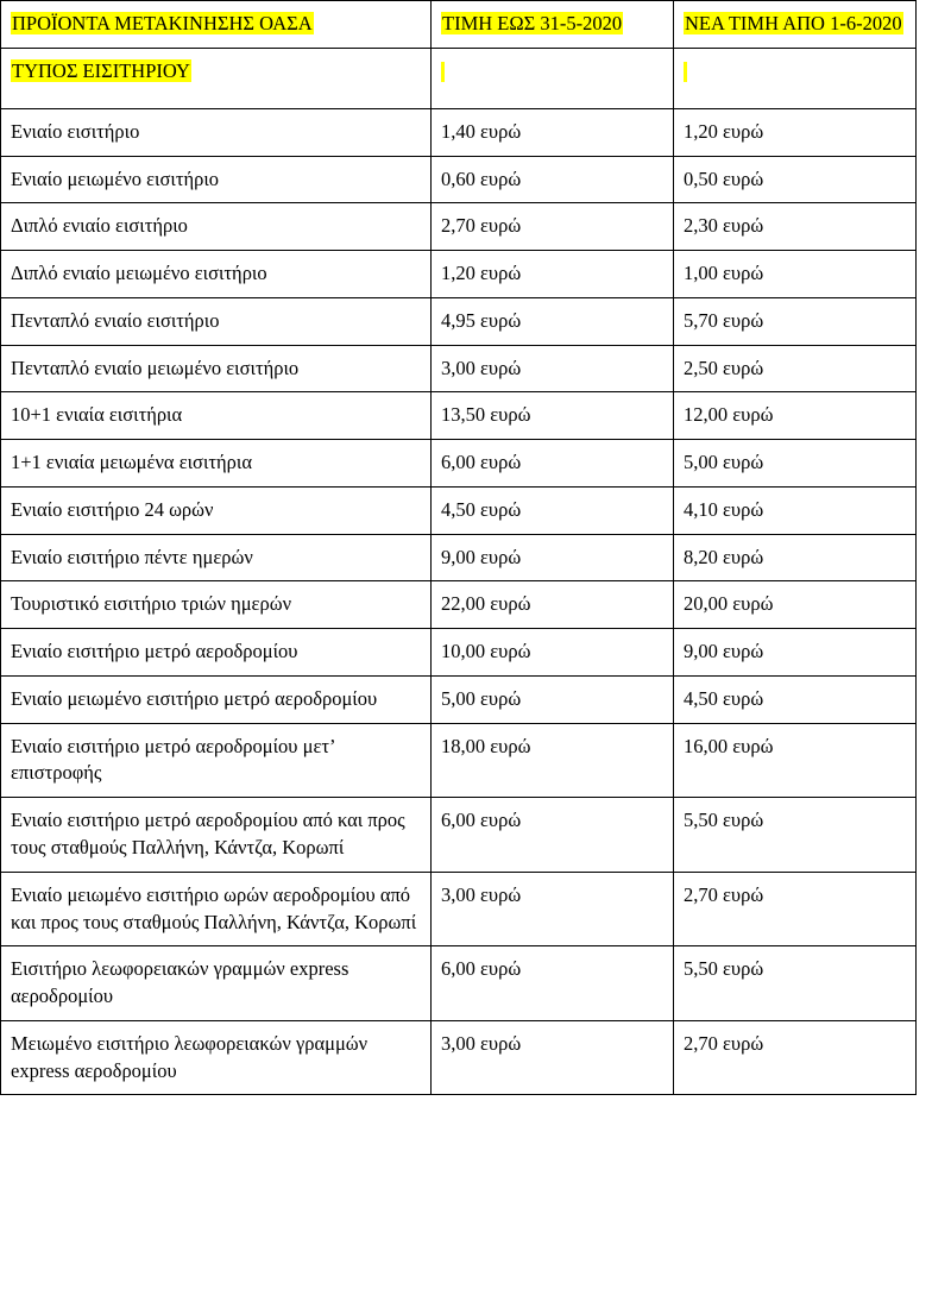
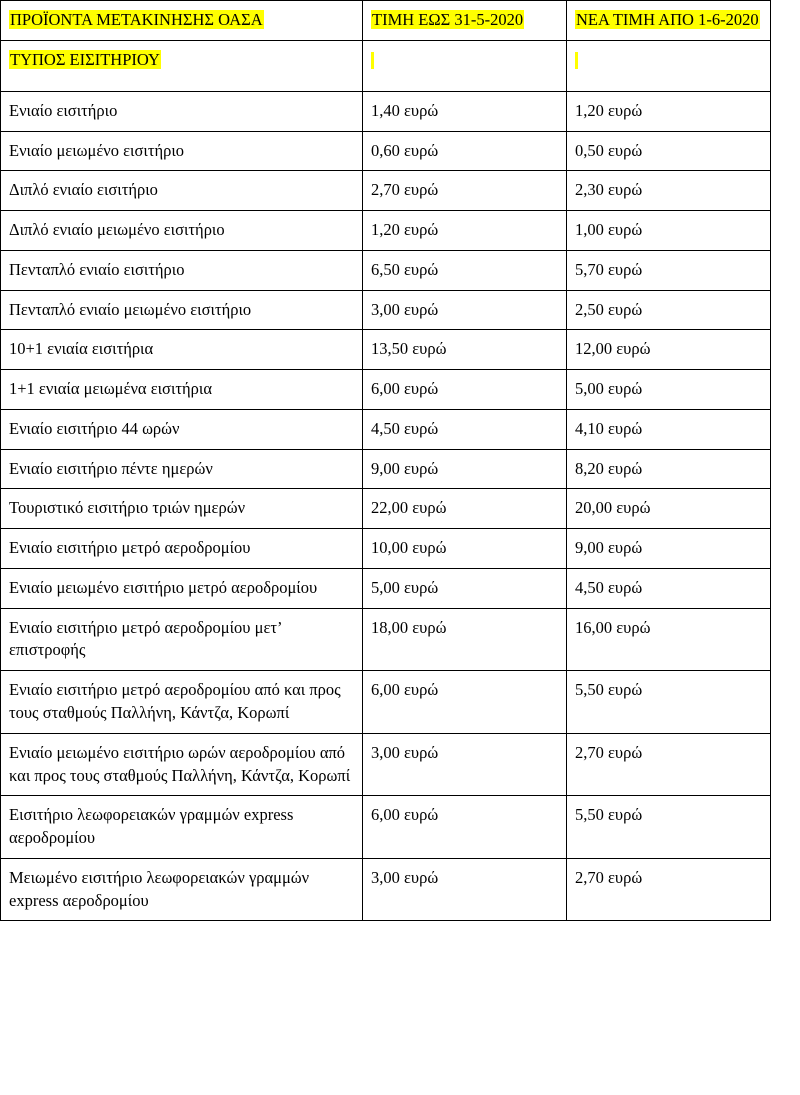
  ΠΡΟΪΟΝΤΑ ΜΕΤΑΚΙΝΗΣΗΣ ΟΑΣΑ	ΤΙΜΗ ΕΩΣ 31-5-2020	ΝΕΑ ΤΙΜΗ ΑΠΟ 1-6-2020
  ΤΥΠΟΣ ΕΙΣΙΤΗΡΙΟΥ
  Ενιαίο εισιτήριο	1,40 ευρώ	1,20 ευρώ
  Ενιαίο μειωμένο εισιτήριο	0,60 ευρώ	0,50 ευρώ
  Διπλό ενιαίο εισιτήριο	2,70 ευρώ	2,30 ευρώ
  Διπλό ενιαίο μειωμένο εισιτήριο	1,20 ευρώ	1,00 ευρώ
- Πενταπλό ενιαίο εισιτήριο	4,95 ευρώ	5,70 ευρώ
+ Πενταπλό ενιαίο εισιτήριο	6,50 ευρώ	5,70 ευρώ
  Πενταπλό ενιαίο μειωμένο εισιτήριο	3,00 ευρώ	2,50 ευρώ
  10+1 ενιαία εισιτήρια	13,50 ευρώ	12,00 ευρώ
  1+1 ενιαία μειωμένα εισιτήρια	6,00 ευρώ	5,00 ευρώ
- Ενιαίο εισιτήριο 24 ωρών	4,50 ευρώ	4,10 ευρώ
+ Ενιαίο εισιτήριο 44 ωρών	4,50 ευρώ	4,10 ευρώ
  Ενιαίο εισιτήριο πέντε ημερών	9,00 ευρώ	8,20 ευρώ
  Τουριστικό εισιτήριο τριών ημερών	22,00 ευρώ	20,00 ευρώ
  Ενιαίο εισιτήριο μετρό αεροδρομίου	10,00 ευρώ	9,00 ευρώ
  Ενιαίο μειωμένο εισιτήριο μετρό αεροδρομίου	5,00 ευρώ	4,50 ευρώ
  Ενιαίο εισιτήριο μετρό αεροδρομίου μετ’ επιστροφής	18,00 ευρώ	16,00 ευρώ
  Ενιαίο εισιτήριο μετρό αεροδρομίου από και προς τους σταθμούς Παλλήνη, Κάντζα, Κορωπί	6,00 ευρώ	5,50 ευρώ
  Ενιαίο μειωμένο εισιτήριο ωρών αεροδρομίου από και προς τους σταθμούς Παλλήνη, Κάντζα, Κορωπί	3,00 ευρώ	2,70 ευρώ
  Εισιτήριο λεωφορειακών γραμμών express αεροδρομίου	6,00 ευρώ	5,50 ευρώ
  Μειωμένο εισιτήριο λεωφορειακών γραμμών express αεροδρομίου	3,00 ευρώ	2,70 ευρώ
